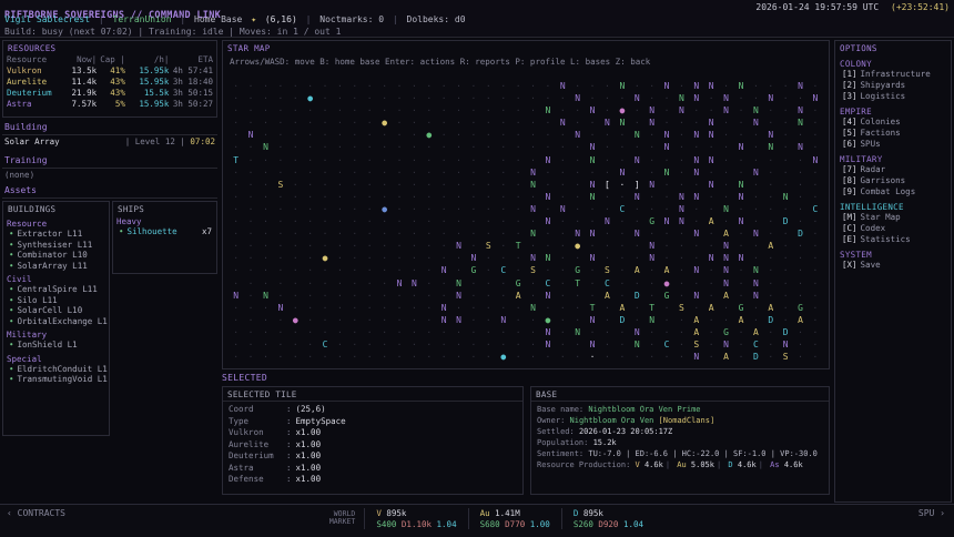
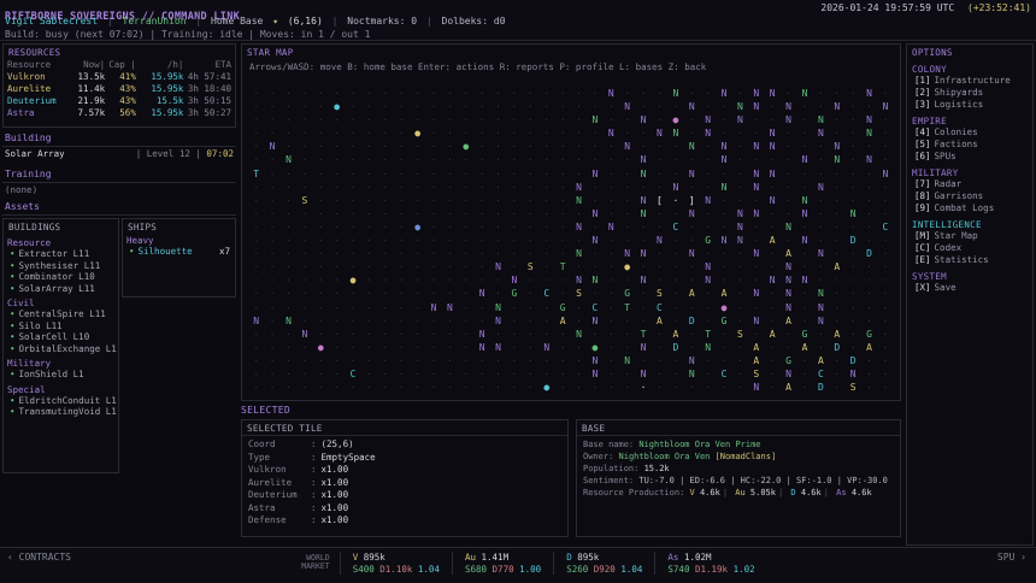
  RIFTBORNE SOVEREIGNS // COMMAND LINK
  2026-01-24 19:57:59 UTC (+23:52:41)
  Vigil Sablecrest | TerranUnion | Home Base ✦ (6,16) | Noctmarks: 0 | Dolbeks: d0
  Build: busy (next 07:02) | Training: idle | Moves: in 1 / out 1
  RESOURCES
  Resource
  Now|
  Cap |
  /h|
  ETA
  Vulkron
  13.5k
  41%
  15.95k
  4h 57:41
  Aurelite
  11.4k
  43%
  15.95k
  3h 18:40
  Deuterium
  21.9k
  43%
  15.5k
  3h 50:15
  Astra
  7.57k
- 5%
+ 56%
  15.95k
  3h 50:27
  Building
  Solar Array
  | Level 12 | 07:02
  Training
  (none)
  Assets
  BUILDINGS
  Resource
  • Extractor L11
  • Synthesiser L11
  • Combinator L10
  • SolarArray L11
  Civil
  • CentralSpire L11
  • Silo L11
  • SolarCell L10
  • OrbitalExchange L1
  Military
  • IonShield L1
  Special
  • EldritchConduit L1
  • TransmutingVoid L1
  SHIPS
  Heavy
  • Silhouette
  x7
  STAR MAP
  Arrows/WASD: move B: home base Enter: actions R: reports P: profile L: bases Z: back
  · · · · · · · · · · · · · · · · · · · N · · N · · N · N N · N · · · N ·
  · · · · ● · · · · · · · · · · · · · · · N · · N · N N · N · N · · N
  · · · · · · · · · · · · · · · · · · N · · N · ● · N N · · N N · · N ·
  · · · · · · · · ● · · · · · · · · · · N · N N · N · · N · N · · N ·
  · N · · · · · · · · · ● · · · · · · · · · N · · N · N · N N · · N · · ·
  · N · · · · · · · · · · · · · · · · · · · N · · · · N · · · · N · N · N ·
  T · · · · · · · · · · · · · · · · · N · · N · · N · · N N · · · · · N
  · · · · · · · · · · · · · · · · · N · · · · N · · N · N · · N · · · ·
  · · S · · · · · · · · · · · · · · N · · · N [ · ] N · · N · N · · · · ·
  · · · · · · · · · · · · · · · · · · N · · N · · N · N N · · N · · N · ·
  · · · · · · · · ● · · · · · · · · N · N · · C · · N · · N · · · · C
  · · · · · · · · · · · · · · · · · · N · · N · · G N N · A · N · · D · ·
  · · · · · · · · · · · · · · · · · N · · N N · · N · · N · A N · · D ·
  · · · · · · · · · · · · N · S · T · · · ● · · · N · · · N · A · · ·
  · · · · · ● · · · · · · · · N · · · N N · · N · · · N · · N N N · · · · ·
  · · · · · · · · · · · N · G · C · S · · G S · A · A · N · N N · · · ·
  · · · · · · · · · N N · · N · · · G · C · T C · · · ● · · · N N · · · ·
  N N · · · · · · · · · · N · · · A · N · · A · D · G · N · A N · · · ·
  · · N · · · · · · · · N · · · · · N · · · T · A · T S · A · G · A · G ·
  · · · ● · · · · · · · N N · · N · · ● · · N · D · N · A · · A · D · A ·
  · · · · · · · · · · · · · · · · · · N · N · · N · · A · G A · D · ·
  · · · · · C · · · · · · · · · · · · · N · · N · · N · C · S · N C · N · ·
  · · · · · · · · · · · · · · · ● · · · · · · · · · · · N · A D · S · ·
  SELECTED
  SELECTED TILE
  Coord
  :
  (25,6)
  Type
  :
  EmptySpace
  Vulkron
  :
  x1.00
  Aurelite
  :
  x1.00
  Deuterium
  :
  x1.00
  Astra
  :
  x1.00
  Defense
  :
  x1.00
  BASE
  Base name: Nightbloom Ora Ven Prime
  Owner: Nightbloom Ora Ven [NomadClans]
- Settled: 2026-01-23 20:05:17Z
  Population: 15.2k
  Sentiment: TU:-7.0 | ED:-6.6 | HC:-22.0 | SF:-1.0 | VP:-30.0
  Resource Production: V 4.6k | Au 5.05k | D 4.6k | As 4.6k
  OPTIONS
  COLONY
  [1] Infrastructure
  [2] Shipyards
  [3] Logistics
  EMPIRE
  [4] Colonies
  [5] Factions
  [6] SPUs
  MILITARY
  [7] Radar
  [8] Garrisons
  [9] Combat Logs
  INTELLIGENCE
  [M] Star Map
  [C] Codex
  [E] Statistics
  SYSTEM
  [X] Save
  ‹ CONTRACTS
  WORLD
  MARKET
  V 895k
  S400 D1.10k 1.04
  Au 1.41M
  S680 D770 1.00
  D 895k
  S260 D920 1.04
+ As 1.02M
+ S740 D1.19k 1.02
  SPU ›
